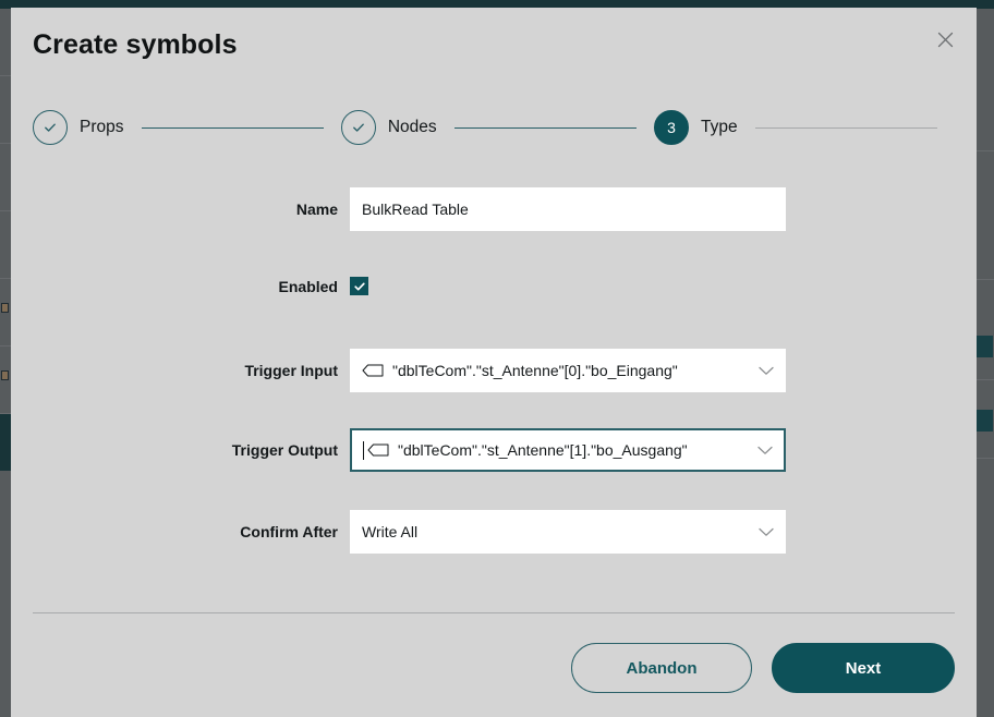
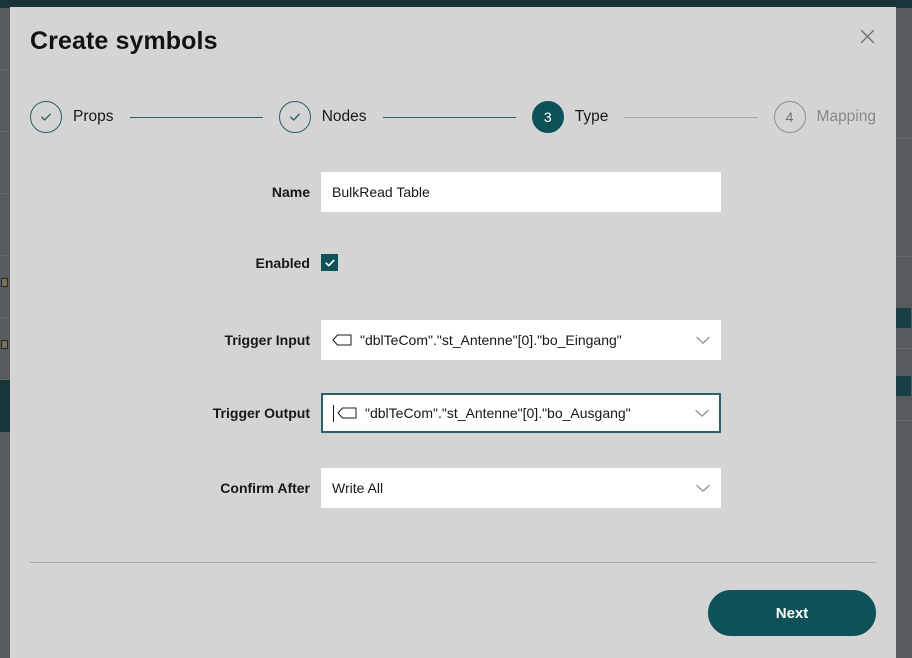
  Create symbols
  Props
  Nodes
  3
  Type
+ 4
+ Mapping
  Name
  BulkRead Table
  Enabled
  Trigger Input
  "dblTeCom"."st_Antenne"[0]."bo_Eingang"
  Trigger Output
- "dblTeCom"."st_Antenne"[1]."bo_Ausgang"
+ "dblTeCom"."st_Antenne"[0]."bo_Ausgang"
  Confirm After
  Write All
- Abandon
  Next
